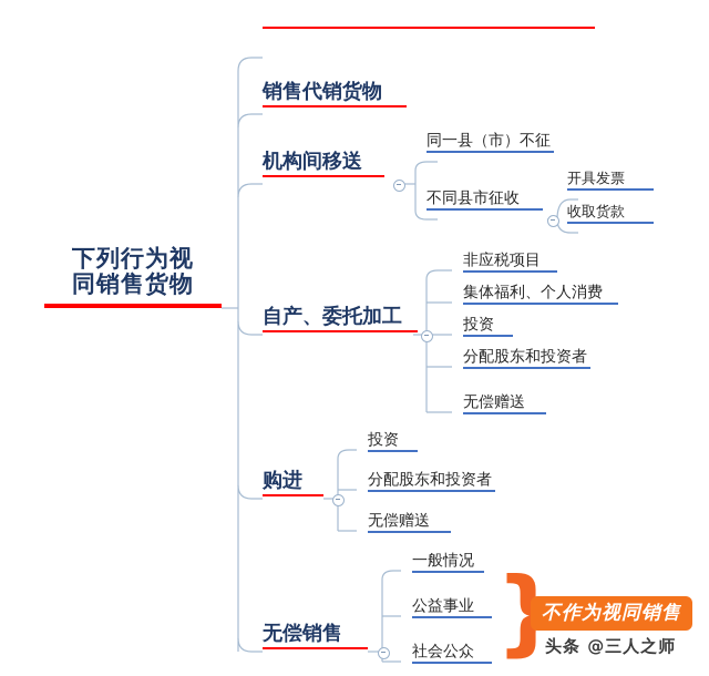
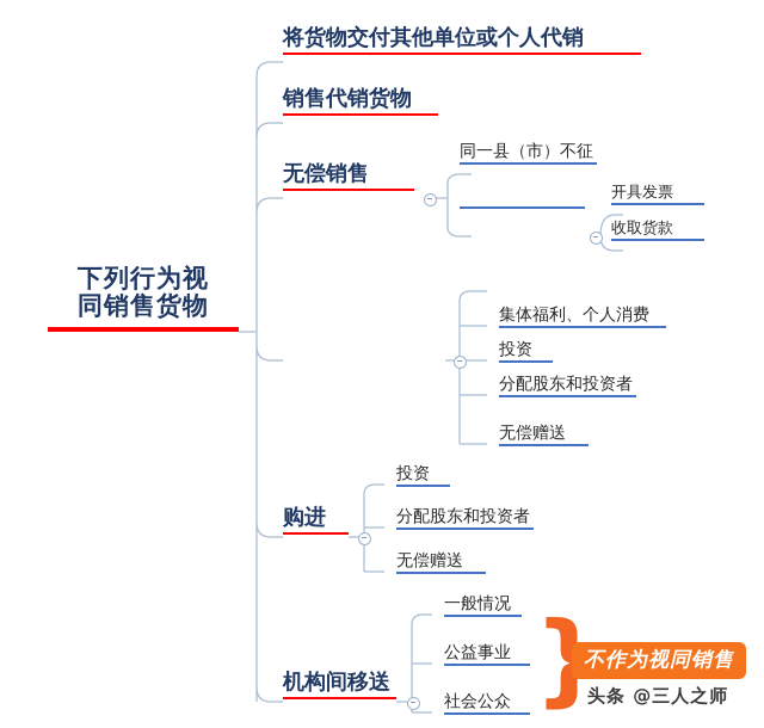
  下列行为视
  同销售货物
+ 将货物交付其他单位或个人代销
  销售代销货物
- 机构间移送
+ 无偿销售
  同一县（市）不征
- 不同县市征收
  开具发票
  收取货款
- 自产、委托加工
- 非应税项目
  集体福利、个人消费
  投资
  分配股东和投资者
  无偿赠送
  购进
  投资
  分配股东和投资者
  无偿赠送
- 无偿销售
+ 机构间移送
  一般情况
  公益事业
  社会公众
  }
  不作为视同销售
  头条 @三人之师
